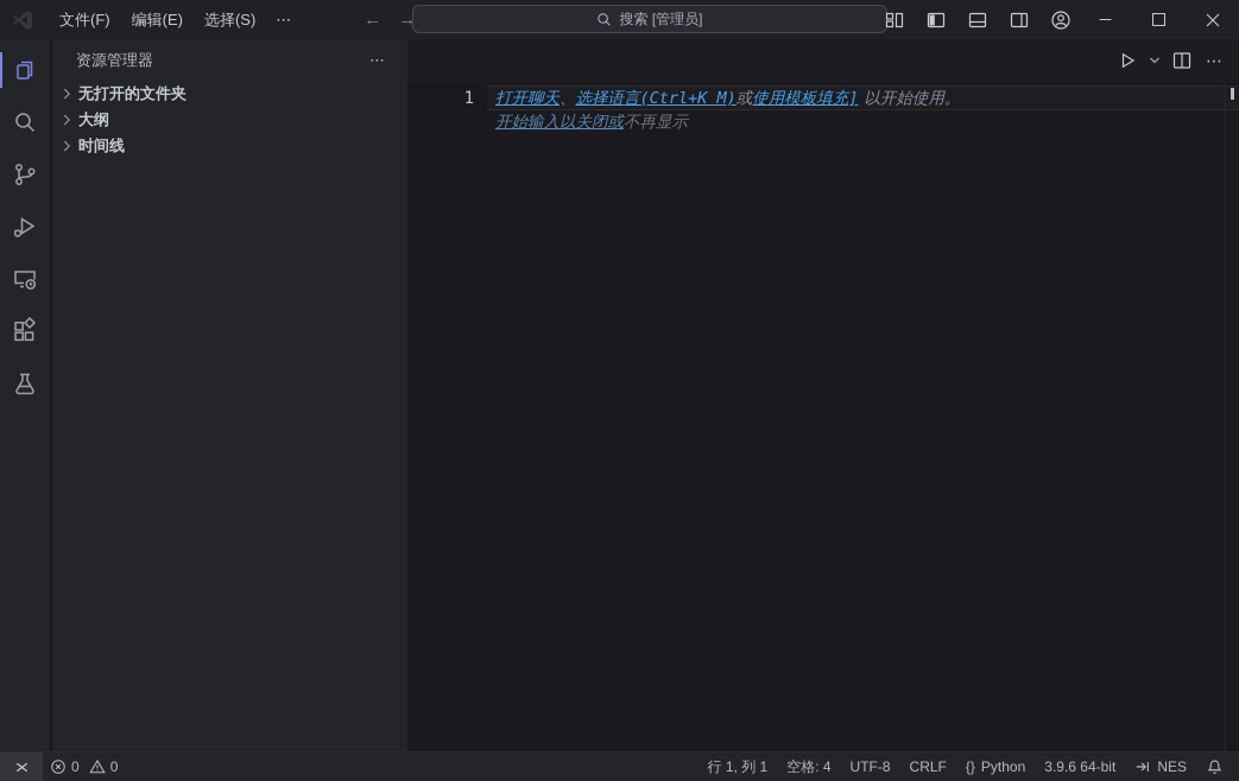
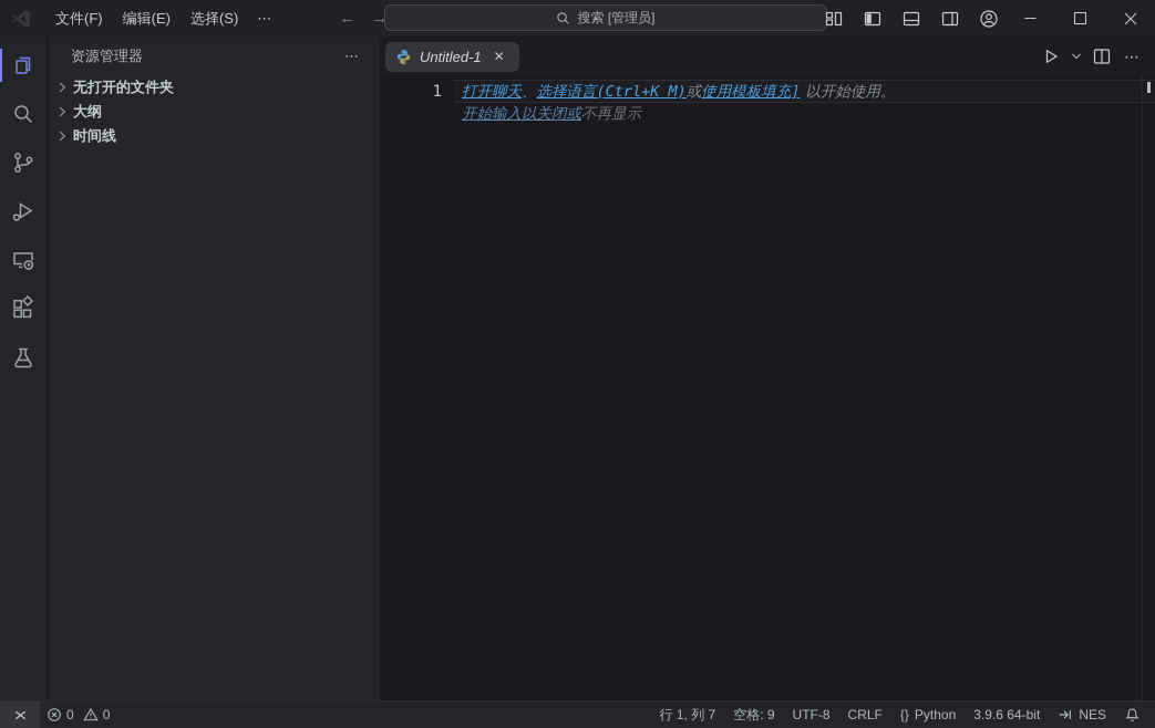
  文件(F)
  编辑(E)
  选择(S)
  ⋯
  ←
  →
  搜索 [管理员]
  资源管理器
  ⋯
  无打开的文件夹
  大纲
  时间线
+ Untitled-1
+ ✕
  ⋯
  1
  打开聊天、选择语言(Ctrl+K M)或使用模板填充] 以开始使用。
  开始输入以关闭或不再显示
  0
  0
- 行 1, 列 1
+ 行 1, 列 7
- 空格: 4
+ 空格: 9
  UTF-8
  CRLF
  {}
  Python
  3.9.6 64-bit
  NES
